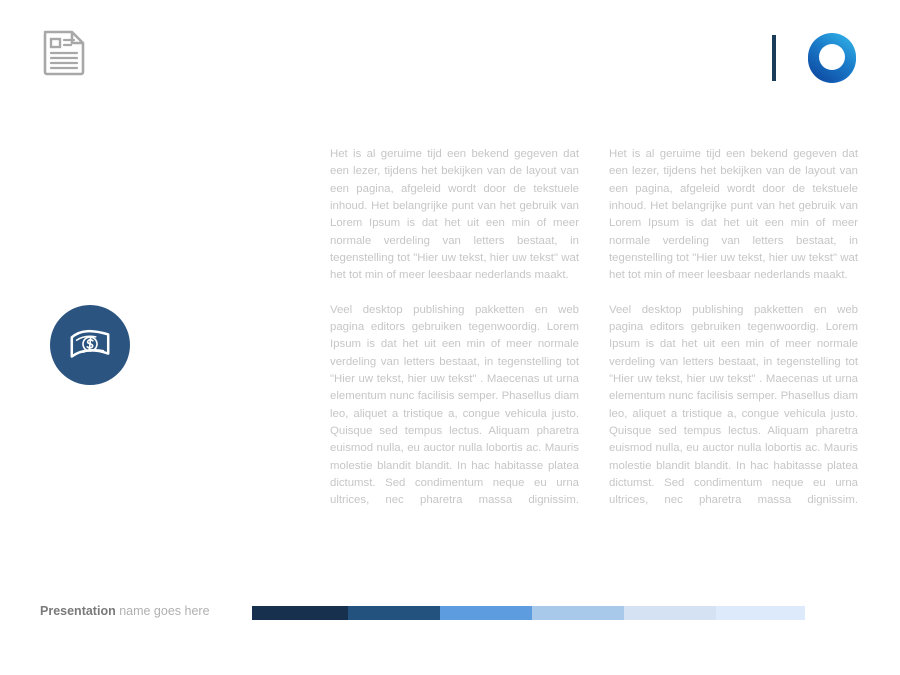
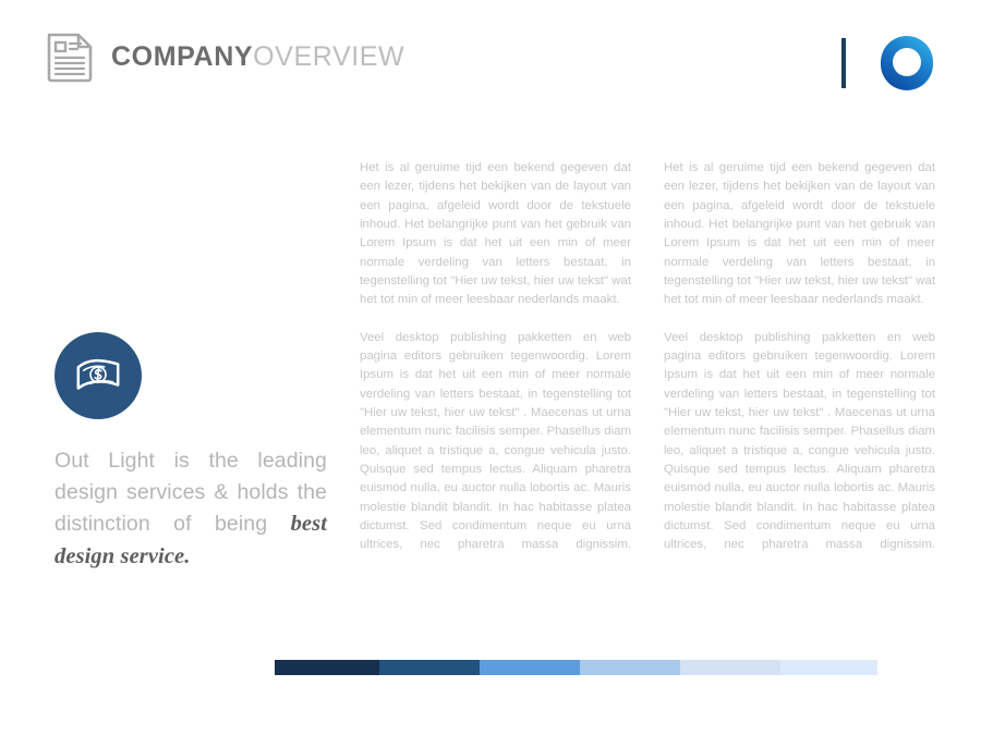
+ COMPANYOVERVIEW
+ Out Light is the leading design services & holds the distinction of being best design service.
  Het is al geruime tijd een bekend gegeven dat een lezer, tijdens het bekijken van de layout van een pagina, afgeleid wordt door de tekstuele inhoud. Het belangrijke punt van het gebruik van Lorem Ipsum is dat het uit een min of meer normale verdeling van letters bestaat, in tegenstelling tot "Hier uw tekst, hier uw tekst" wat het tot min of meer leesbaar nederlands maakt.
  Veel desktop publishing pakketten en web pagina editors gebruiken tegenwoordig. Lorem Ipsum is dat het uit een min of meer normale verdeling van letters bestaat, in tegenstelling tot "Hier uw tekst, hier uw tekst" . Maecenas ut urna elementum nunc facilisis semper. Phasellus diam leo, aliquet a tristique a, congue vehicula justo. Quisque sed tempus lectus. Aliquam pharetra euismod nulla, eu auctor nulla lobortis ac. Mauris molestie blandit blandit. In hac habitasse platea dictumst. Sed condimentum neque eu urna ultrices, nec pharetra massa dignissim.
  Het is al geruime tijd een bekend gegeven dat een lezer, tijdens het bekijken van de layout van een pagina, afgeleid wordt door de tekstuele inhoud. Het belangrijke punt van het gebruik van Lorem Ipsum is dat het uit een min of meer normale verdeling van letters bestaat, in tegenstelling tot "Hier uw tekst, hier uw tekst" wat het tot min of meer leesbaar nederlands maakt.
  Veel desktop publishing pakketten en web pagina editors gebruiken tegenwoordig. Lorem Ipsum is dat het uit een min of meer normale verdeling van letters bestaat, in tegenstelling tot "Hier uw tekst, hier uw tekst" . Maecenas ut urna elementum nunc facilisis semper. Phasellus diam leo, aliquet a tristique a, congue vehicula justo. Quisque sed tempus lectus. Aliquam pharetra euismod nulla, eu auctor nulla lobortis ac. Mauris molestie blandit blandit. In hac habitasse platea dictumst. Sed condimentum neque eu urna ultrices, nec pharetra massa dignissim.
- Presentation name goes here
